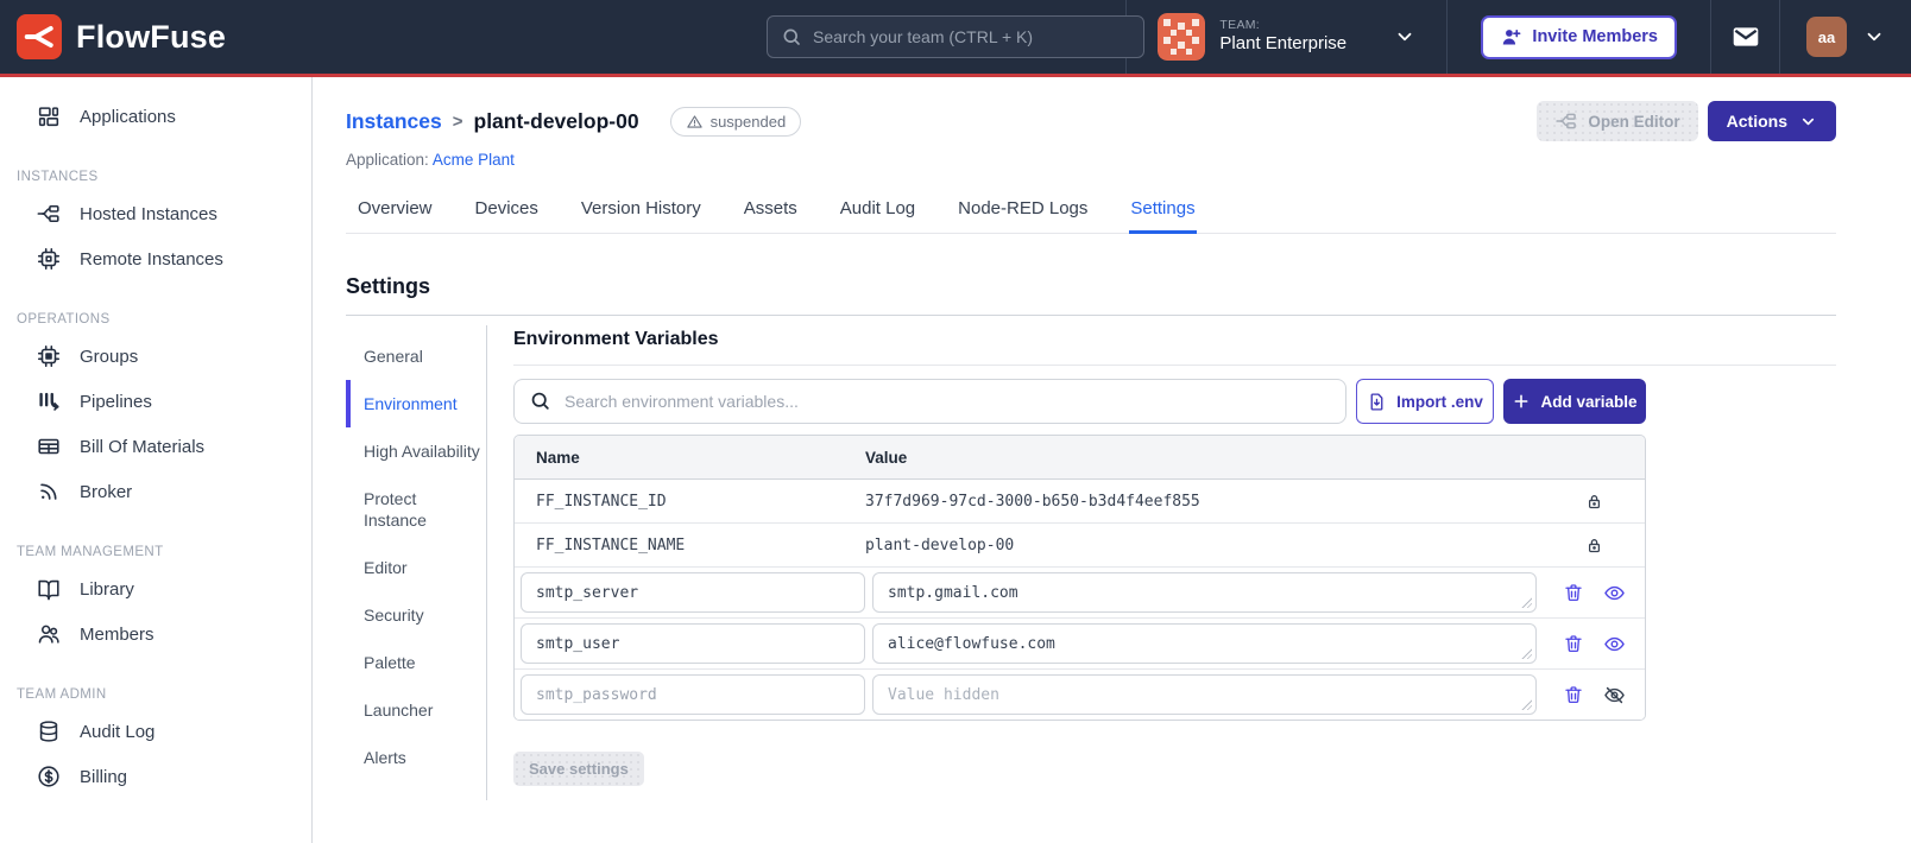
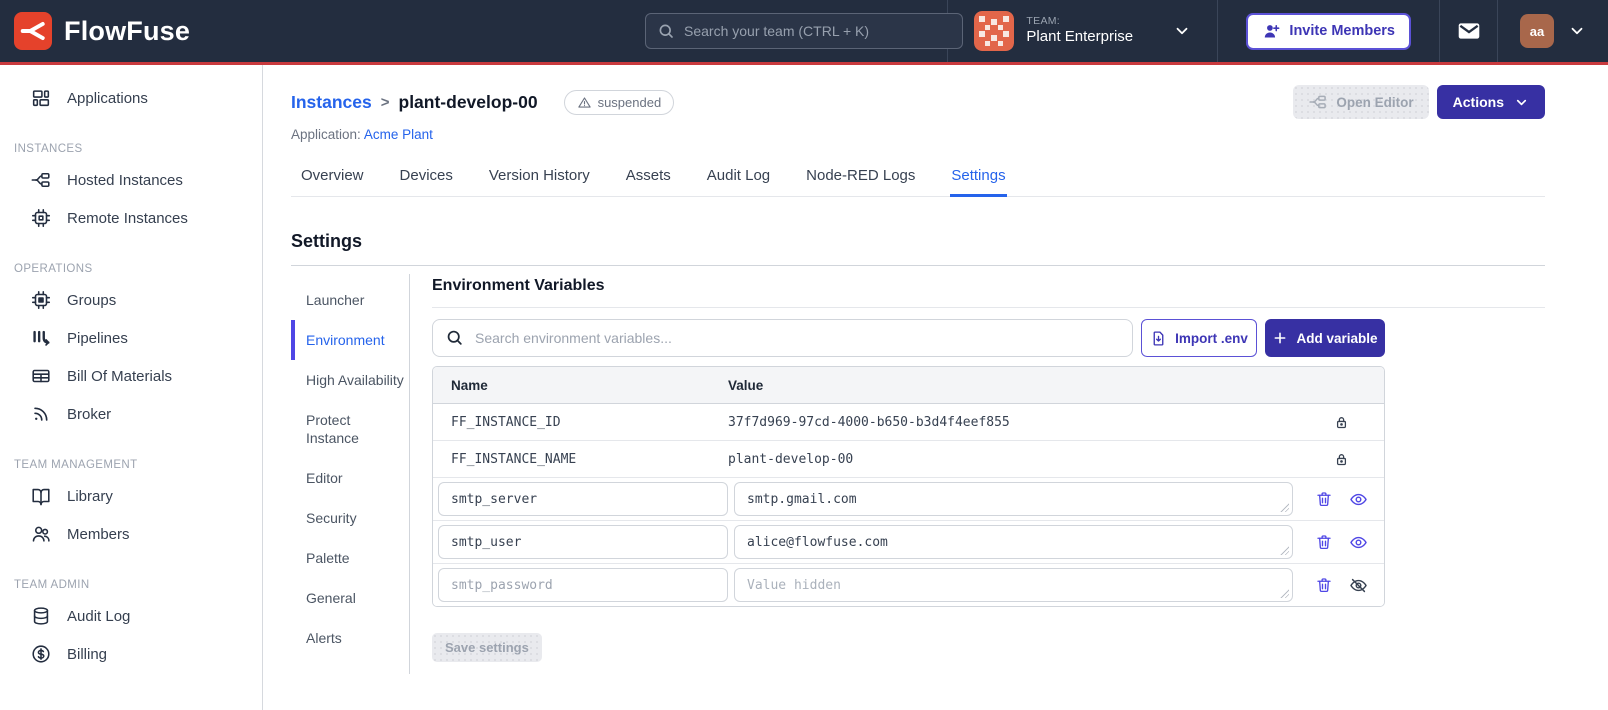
  FlowFuse
  Search your team (CTRL + K)
  TEAM:
  Plant Enterprise
  Invite Members
  aa
  Applications
  INSTANCES
  Hosted Instances
  Remote Instances
  OPERATIONS
  Groups
  Pipelines
  Bill Of Materials
  Broker
  TEAM MANAGEMENT
  Library
  Members
  TEAM ADMIN
  Audit Log
  Billing
  Instances
  >
  plant-develop-00
  suspended
  Open Editor
  Actions
  Application: Acme Plant
  Overview
  Devices
  Version History
  Assets
  Audit Log
  Node-RED Logs
  Settings
  Settings
- General
+ Launcher
  Environment
  High Availability
  Protect Instance
  Editor
  Security
  Palette
- Launcher
+ General
  Alerts
  Environment Variables
  Search environment variables...
  Import .env
  Add variable
  Name
  Value
  FF_INSTANCE_ID
- 37f7d969-97cd-3000-b650-b3d4f4eef855
+ 37f7d969-97cd-4000-b650-b3d4f4eef855
  FF_INSTANCE_NAME
  plant-develop-00
  smtp_server
  smtp.gmail.com
  smtp_user
  alice@flowfuse.com
  smtp_password
  Value hidden
  Save settings
